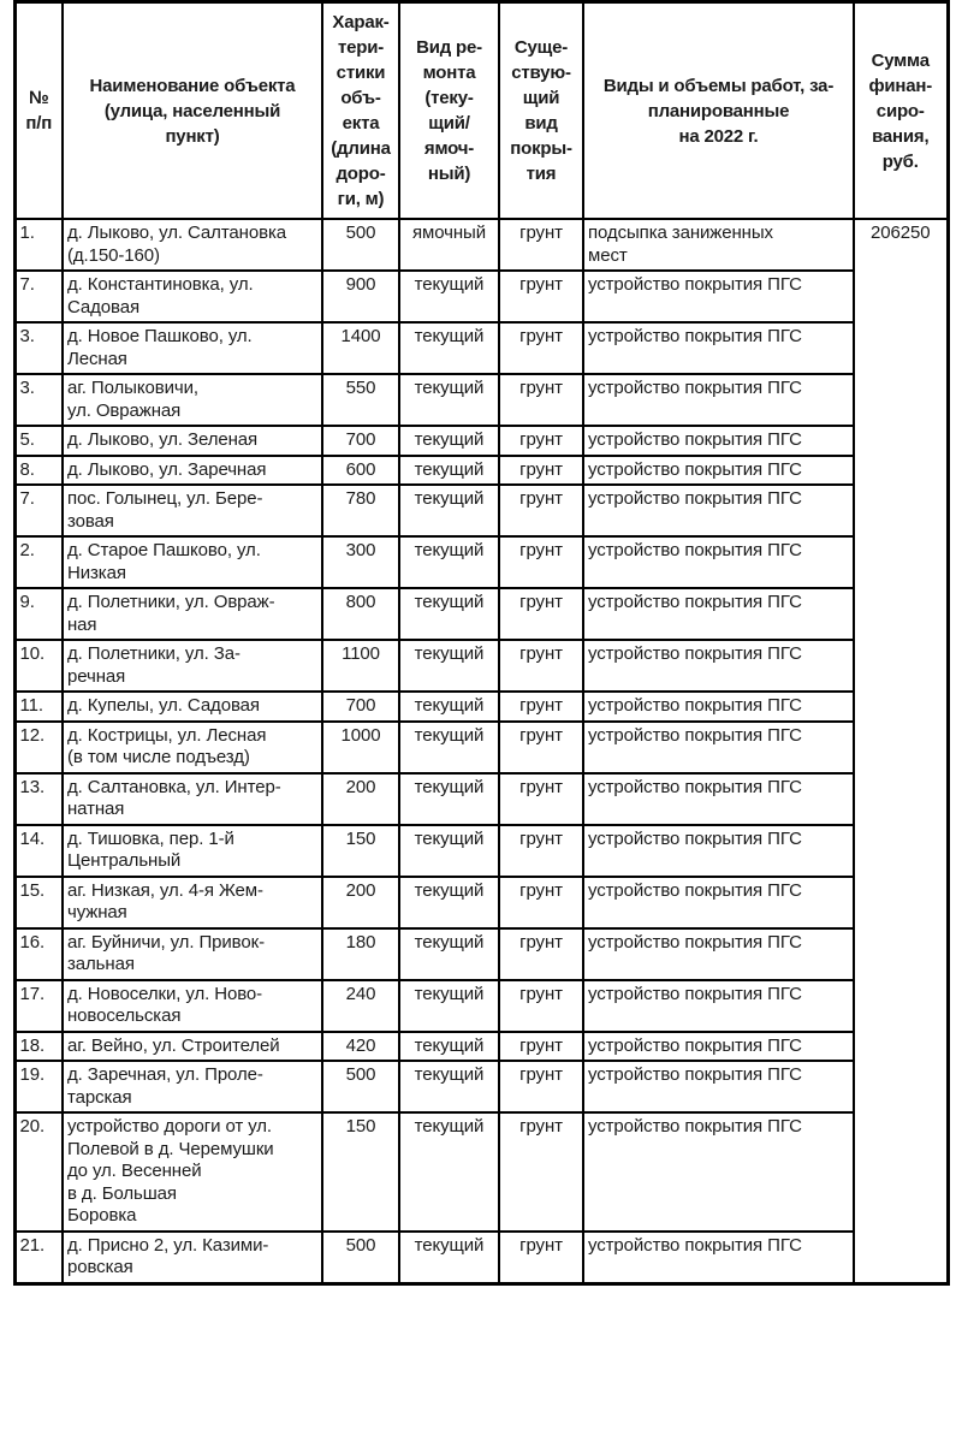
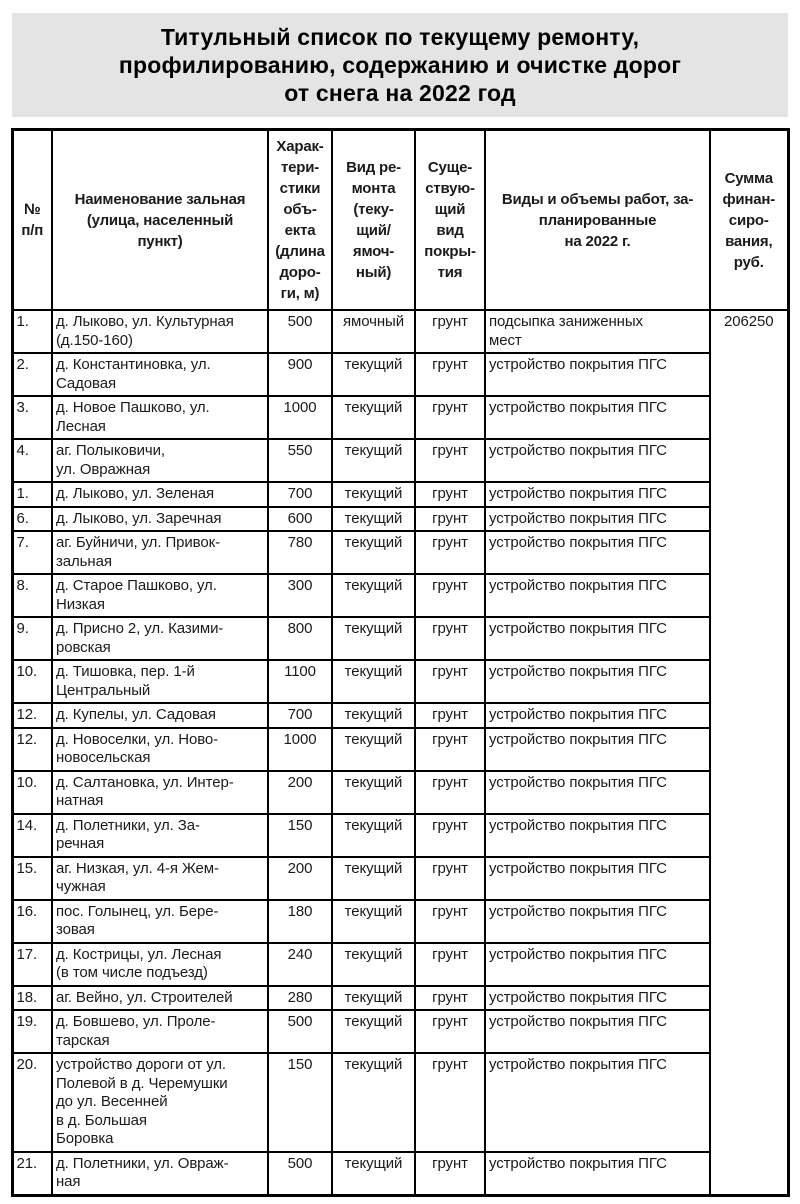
+ Титульный список по текущему ремонту,
+ профилированию, содержанию и очистке дорог
+ от снега на 2022 год
- № п/п	Наименование объекта (улица, населенный пункт)	Харак- тери- стики объ- екта (длина доро- ги, м)	Вид ре- монта (теку- щий/ ямоч- ный)	Суще- ствую- щий вид покры- тия	Виды и объемы работ, за- планированные на 2022 г.	Сумма финан- сиро- вания, руб.
+ № п/п	Наименование зальная (улица, населенный пункт)	Харак- тери- стики объ- екта (длина доро- ги, м)	Вид ре- монта (теку- щий/ ямоч- ный)	Суще- ствую- щий вид покры- тия	Виды и объемы работ, за- планированные на 2022 г.	Сумма финан- сиро- вания, руб.
- 1.	д. Лыково, ул. Салтановка (д.150-160)	500	ямочный	грунт	подсыпка заниженных мест	206250
+ 1.	д. Лыково, ул. Культурная (д.150-160)	500	ямочный	грунт	подсыпка заниженных мест	206250
- 7.	д. Константиновка, ул. Садовая	900	текущий	грунт	устройство покрытия ПГС
+ 2.	д. Константиновка, ул. Садовая	900	текущий	грунт	устройство покрытия ПГС
- 3.	д. Новое Пашково, ул. Лесная	1400	текущий	грунт	устройство покрытия ПГС
+ 3.	д. Новое Пашково, ул. Лесная	1000	текущий	грунт	устройство покрытия ПГС
- 3.	аг. Полыковичи, ул. Овражная	550	текущий	грунт	устройство покрытия ПГС
+ 4.	аг. Полыковичи, ул. Овражная	550	текущий	грунт	устройство покрытия ПГС
- 5.	д. Лыково, ул. Зеленая	700	текущий	грунт	устройство покрытия ПГС
+ 1.	д. Лыково, ул. Зеленая	700	текущий	грунт	устройство покрытия ПГС
- 8.	д. Лыково, ул. Заречная	600	текущий	грунт	устройство покрытия ПГС
+ 6.	д. Лыково, ул. Заречная	600	текущий	грунт	устройство покрытия ПГС
- 7.	пос. Голынец, ул. Бере- зовая	780	текущий	грунт	устройство покрытия ПГС
+ 7.	аг. Буйничи, ул. Привок- зальная	780	текущий	грунт	устройство покрытия ПГС
- 2.	д. Старое Пашково, ул. Низкая	300	текущий	грунт	устройство покрытия ПГС
+ 8.	д. Старое Пашково, ул. Низкая	300	текущий	грунт	устройство покрытия ПГС
- 9.	д. Полетники, ул. Овраж- ная	800	текущий	грунт	устройство покрытия ПГС
+ 9.	д. Присно 2, ул. Казими- ровская	800	текущий	грунт	устройство покрытия ПГС
- 10.	д. Полетники, ул. За- речная	1100	текущий	грунт	устройство покрытия ПГС
+ 10.	д. Тишовка, пер. 1-й Центральный	1100	текущий	грунт	устройство покрытия ПГС
- 11.	д. Купелы, ул. Садовая	700	текущий	грунт	устройство покрытия ПГС
+ 12.	д. Купелы, ул. Садовая	700	текущий	грунт	устройство покрытия ПГС
- 12.	д. Кострицы, ул. Лесная (в том числе подъезд)	1000	текущий	грунт	устройство покрытия ПГС
+ 12.	д. Новоселки, ул. Ново- новосельская	1000	текущий	грунт	устройство покрытия ПГС
- 13.	д. Салтановка, ул. Интер- натная	200	текущий	грунт	устройство покрытия ПГС
+ 10.	д. Салтановка, ул. Интер- натная	200	текущий	грунт	устройство покрытия ПГС
- 14.	д. Тишовка, пер. 1-й Центральный	150	текущий	грунт	устройство покрытия ПГС
+ 14.	д. Полетники, ул. За- речная	150	текущий	грунт	устройство покрытия ПГС
  15.	аг. Низкая, ул. 4-я Жем- чужная	200	текущий	грунт	устройство покрытия ПГС
- 16.	аг. Буйничи, ул. Привок- зальная	180	текущий	грунт	устройство покрытия ПГС
+ 16.	пос. Голынец, ул. Бере- зовая	180	текущий	грунт	устройство покрытия ПГС
- 17.	д. Новоселки, ул. Ново- новосельская	240	текущий	грунт	устройство покрытия ПГС
+ 17.	д. Кострицы, ул. Лесная (в том числе подъезд)	240	текущий	грунт	устройство покрытия ПГС
- 18.	аг. Вейно, ул. Строителей	420	текущий	грунт	устройство покрытия ПГС
+ 18.	аг. Вейно, ул. Строителей	280	текущий	грунт	устройство покрытия ПГС
- 19.	д. Заречная, ул. Проле- тарская	500	текущий	грунт	устройство покрытия ПГС
+ 19.	д. Бовшево, ул. Проле- тарская	500	текущий	грунт	устройство покрытия ПГС
  20.	устройство дороги от ул. Полевой в д. Черемушки до ул. Весенней в д. Большая Боровка	150	текущий	грунт	устройство покрытия ПГС
- 21.	д. Присно 2, ул. Казими- ровская	500	текущий	грунт	устройство покрытия ПГС
+ 21.	д. Полетники, ул. Овраж- ная	500	текущий	грунт	устройство покрытия ПГС
